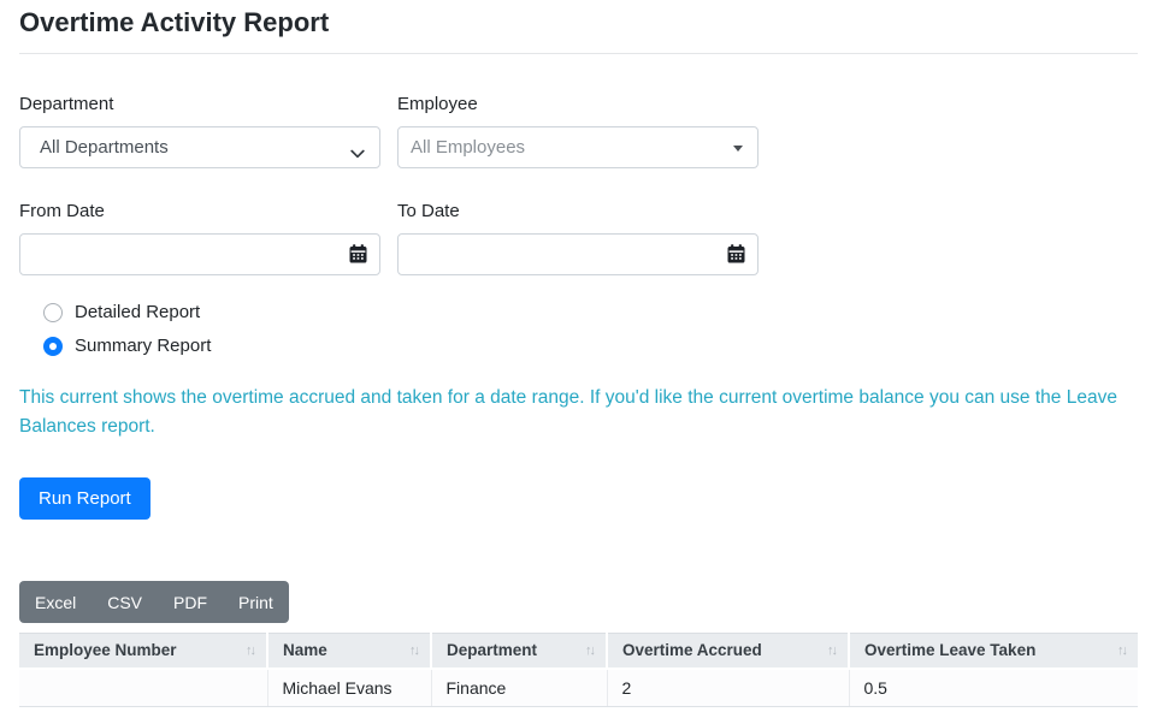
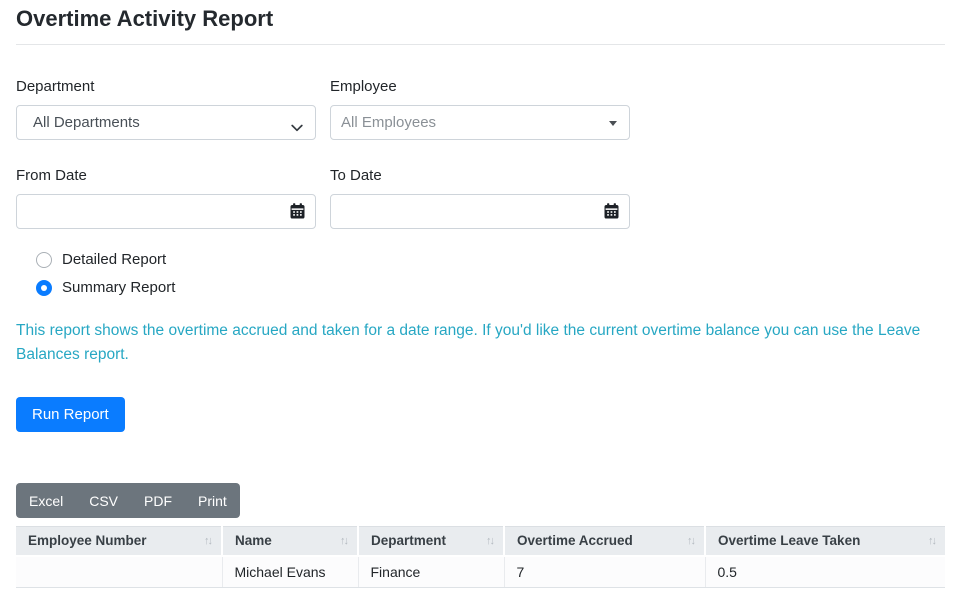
  Overtime Activity Report
  Department
  All Departments
  Employee
  All Employees
  From Date
  To Date
  Detailed Report
  Summary Report
- This current shows the overtime accrued and taken for a date range. If you'd like the current overtime balance you can use the Leave Balances report.
+ This report shows the overtime accrued and taken for a date range. If you'd like the current overtime balance you can use the Leave Balances report.
  Run Report
  Excel
  CSV
  PDF
  Print
  Employee Number ↑↓	Name ↑↓	Department ↑↓	Overtime Accrued ↑↓	Overtime Leave Taken ↑↓
- 	Michael Evans	Finance	2	0.5
+ 	Michael Evans	Finance	7	0.5
